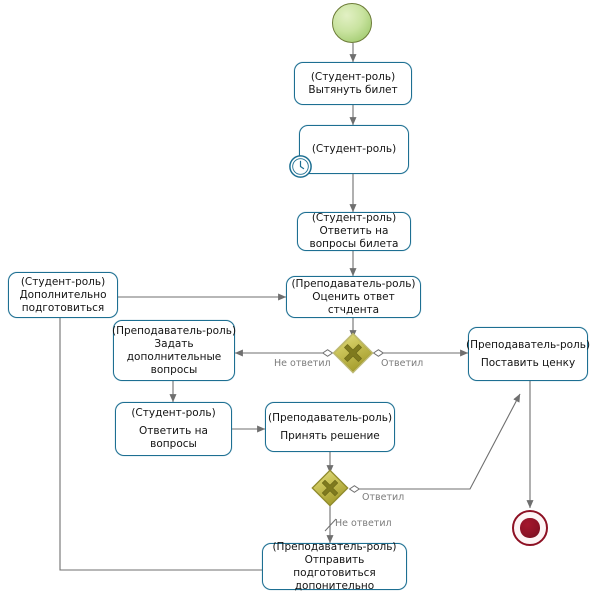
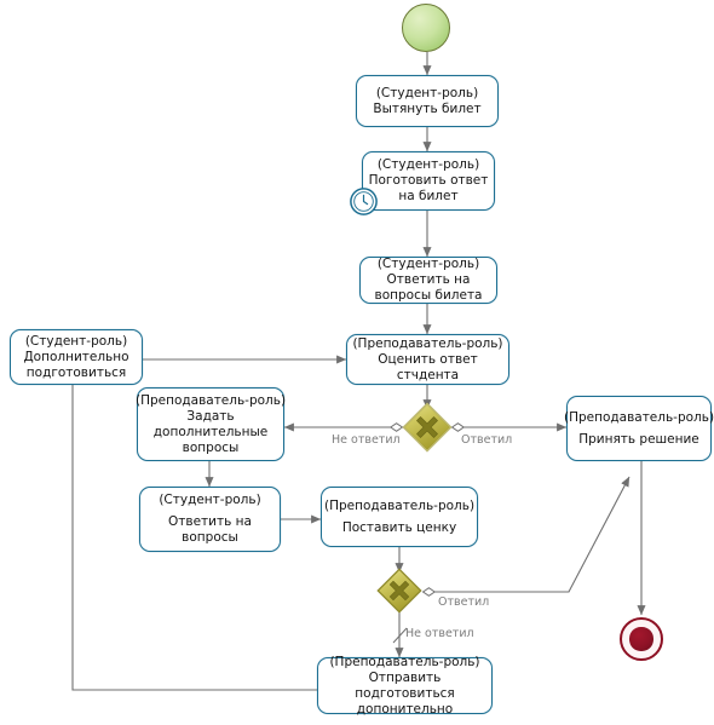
  (Студент-роль)
  Вытянуть билет
  (Студент-роль)
+ Поготовить ответ на билет
  (Студент-роль)
  Ответить на вопросы билета
  (Преподаватель-роль)
  Оценить ответ стчдента
  (Студент-роль)
  Дополнительно подготовиться
  (Преподаватель-роль)
  Задать дополнительные вопросы
  (Преподаватель-роль)
- Поставить ценку
+ Принять решение
  (Студент-роль)
  Ответить на вопросы
  (Преподаватель-роль)
- Принять решение
+ Поставить ценку
  (Преподаватель-роль)
  Отправить подготовиться допонительно
  Не ответил
  Ответил
  Ответил
  Не ответил
